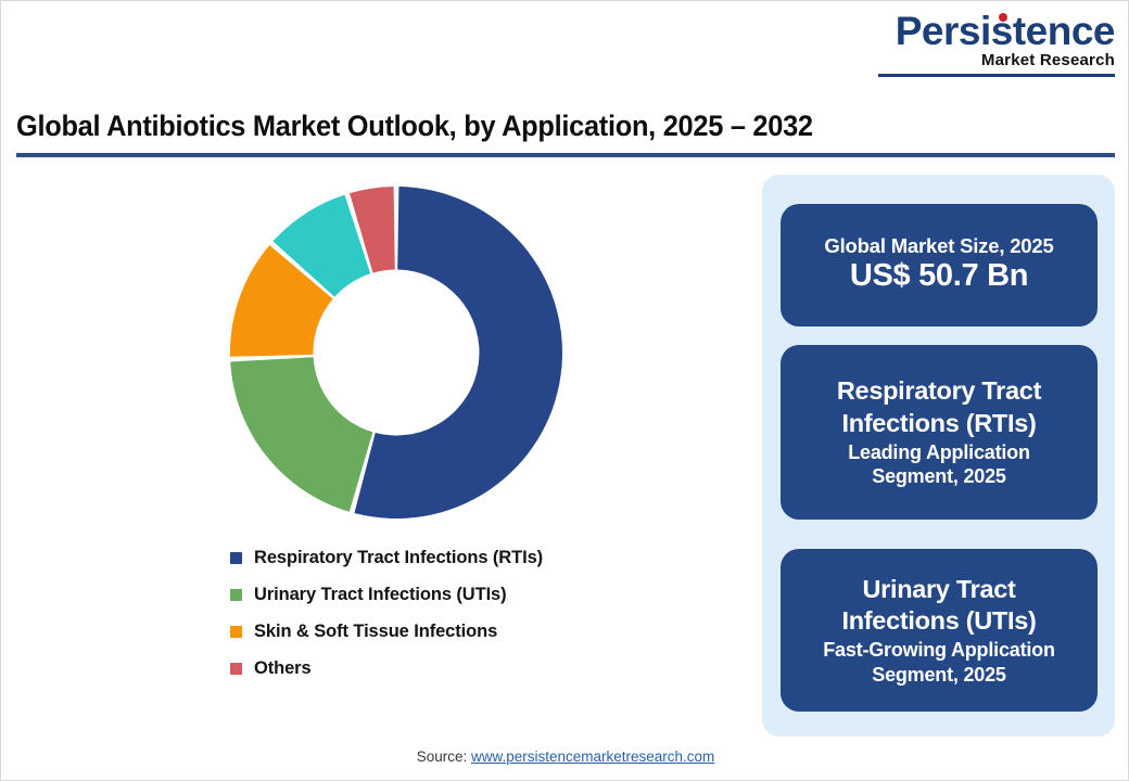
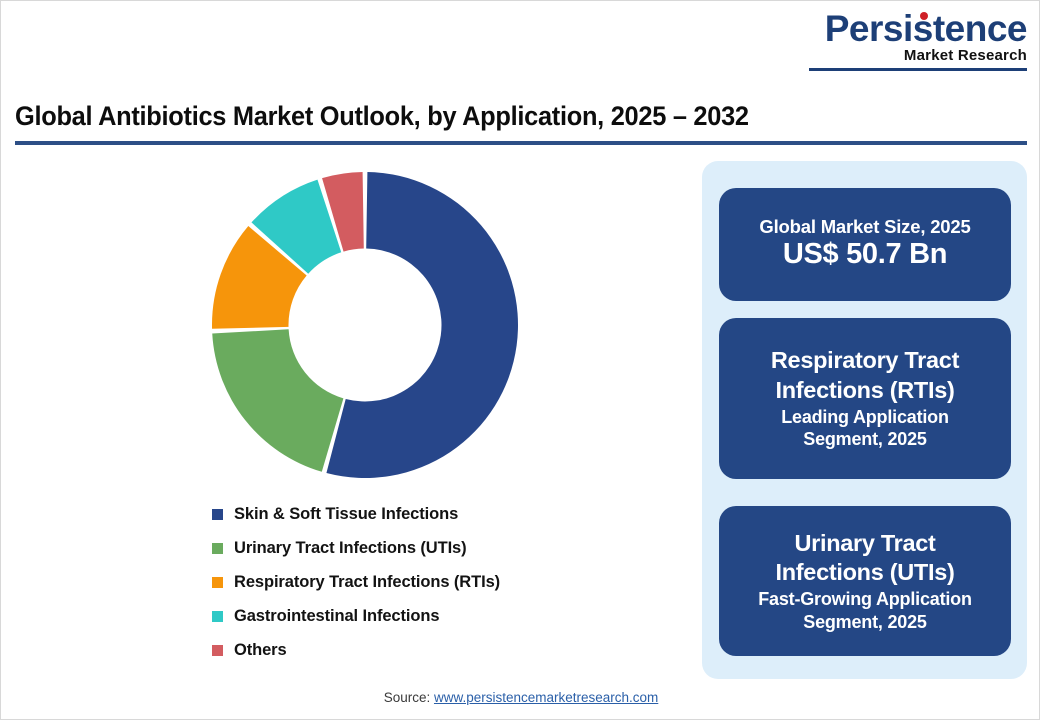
  Persistence
  Market Research
  Global Antibiotics Market Outlook, by Application, 2025 – 2032
- Respiratory Tract Infections (RTIs)
+ Skin & Soft Tissue Infections
  Urinary Tract Infections (UTIs)
- Skin & Soft Tissue Infections
+ Respiratory Tract Infections (RTIs)
+ Gastrointestinal Infections
  Others
  Global Market Size, 2025
  US$ 50.7 Bn
  Respiratory Tract
  Infections (RTIs)
  Leading Application
  Segment, 2025
  Urinary Tract
  Infections (UTIs)
  Fast-Growing Application
  Segment, 2025
  Source: www.persistencemarketresearch.com
